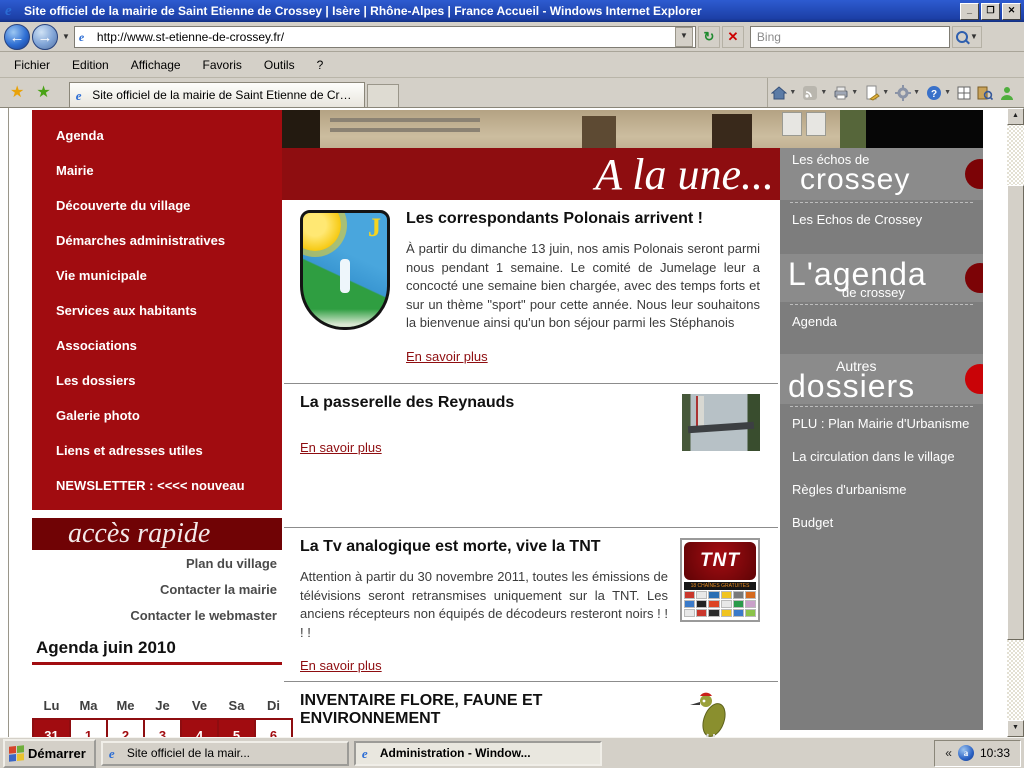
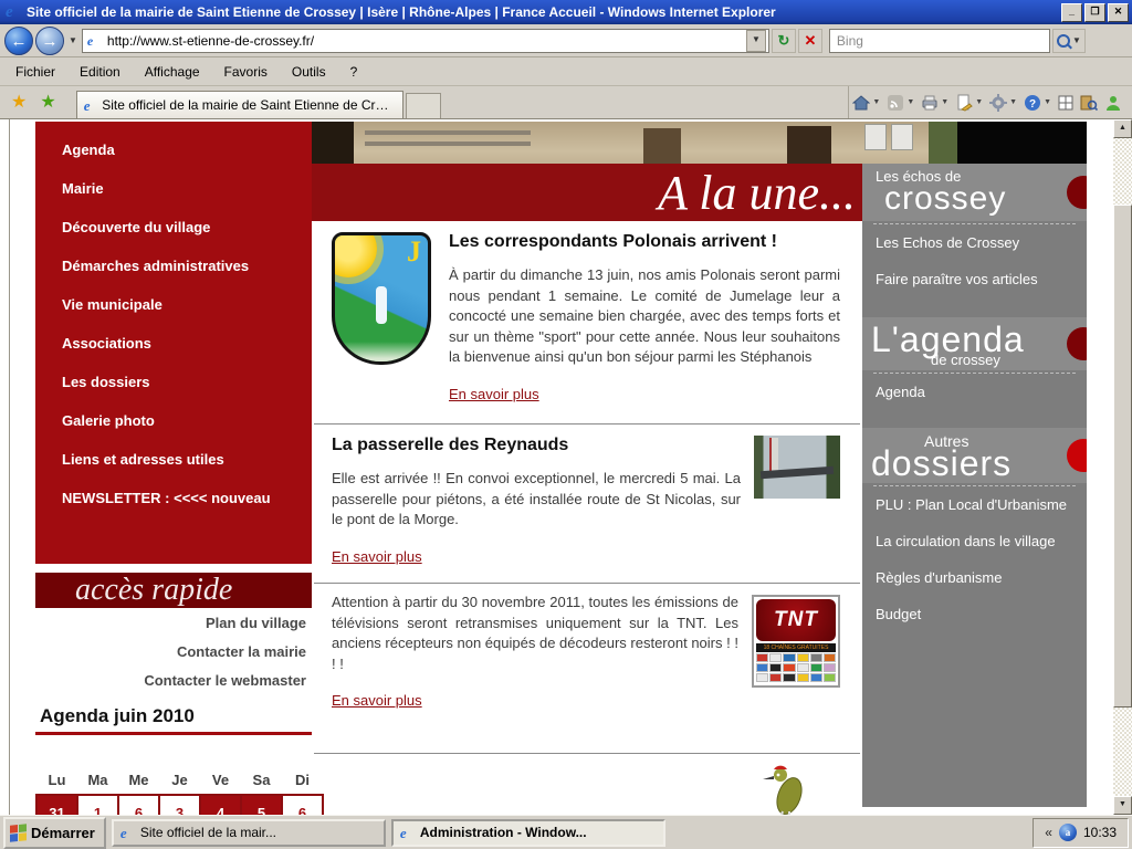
  e
  Site officiel de la mairie de Saint Etienne de Crossey | Isère | Rhône-Alpes | France Accueil - Windows Internet Explorer
  _
  ❐
  ✕
  ←
  →
  ▼
  e
  http://www.st-etienne-de-crossey.fr/
  ▼
  ↻
  ✕
  Bing
  ▼
  Fichier
  Edition
  Affichage
  Favoris
  Outils
  ?
  ★
  ★
  e
  Site officiel de la mairie de Saint Etienne de Cross
  ?
  Agenda
  Mairie
  Découverte du village
  Démarches administratives
  Vie municipale
- Services aux habitants
  Associations
  Les dossiers
  Galerie photo
  Liens et adresses utiles
  NEWSLETTER : <<<< nouveau
  accès rapide
  Plan du village
  Contacter la mairie
  Contacter le webmaster
  Agenda juin 2010
  Lu	Ma	Me	Je	Ve	Sa	Di
- 31	1	2	3	4	5	6
+ 31	1	6	3	4	5	6
  A la une...
  J
  Les correspondants Polonais arrivent !
  À partir du dimanche 13 juin, nos amis Polonais seront parmi nous pendant 1 semaine. Le comité de Jumelage leur a concocté une semaine bien chargée, avec des temps forts et sur un thème "sport" pour cette année. Nous leur souhaitons la bienvenue ainsi qu'un bon séjour parmi les Stéphanois
  En savoir plus
  La passerelle des Reynauds
+ Elle est arrivée !! En convoi exceptionnel, le mercredi 5 mai. La passerelle pour piétons, a été installée route de St Nicolas, sur le pont de la Morge.
  En savoir plus
  TNT
- La Tv analogique est morte, vive la TNT
  Attention à partir du 30 novembre 2011, toutes les émissions de télévisions seront retransmises uniquement sur la TNT. Les anciens récepteurs non équipés de décodeurs resteront noirs ! ! ! !
  En savoir plus
- INVENTAIRE FLORE, FAUNE ET ENVIRONNEMENT
  Les échos de
  crossey
  Les Echos de Crossey
+ Faire paraître vos articles
  L'agenda
  de crossey
  Agenda
  Autres
  dossiers
- PLU : Plan Mairie d'Urbanisme
+ PLU : Plan Local d'Urbanisme
  La circulation dans le village
  Règles d'urbanisme
  Budget
  Démarrer
  e
  Site officiel de la mair...
  e
  Administration - Window...
  «
  a
  10:33
